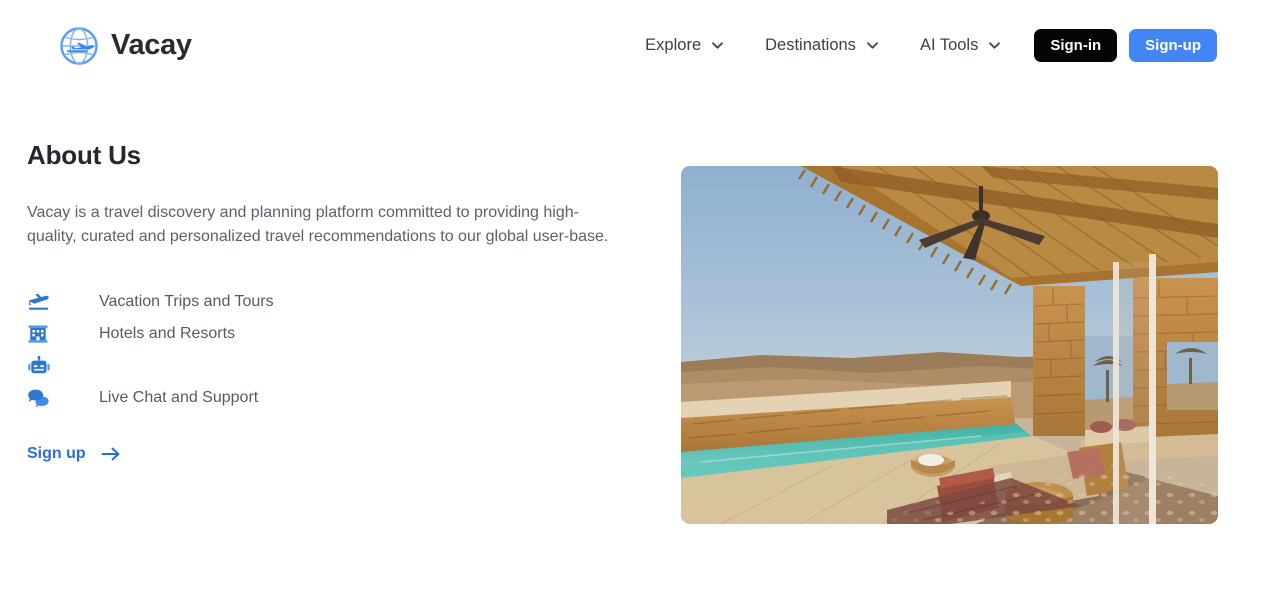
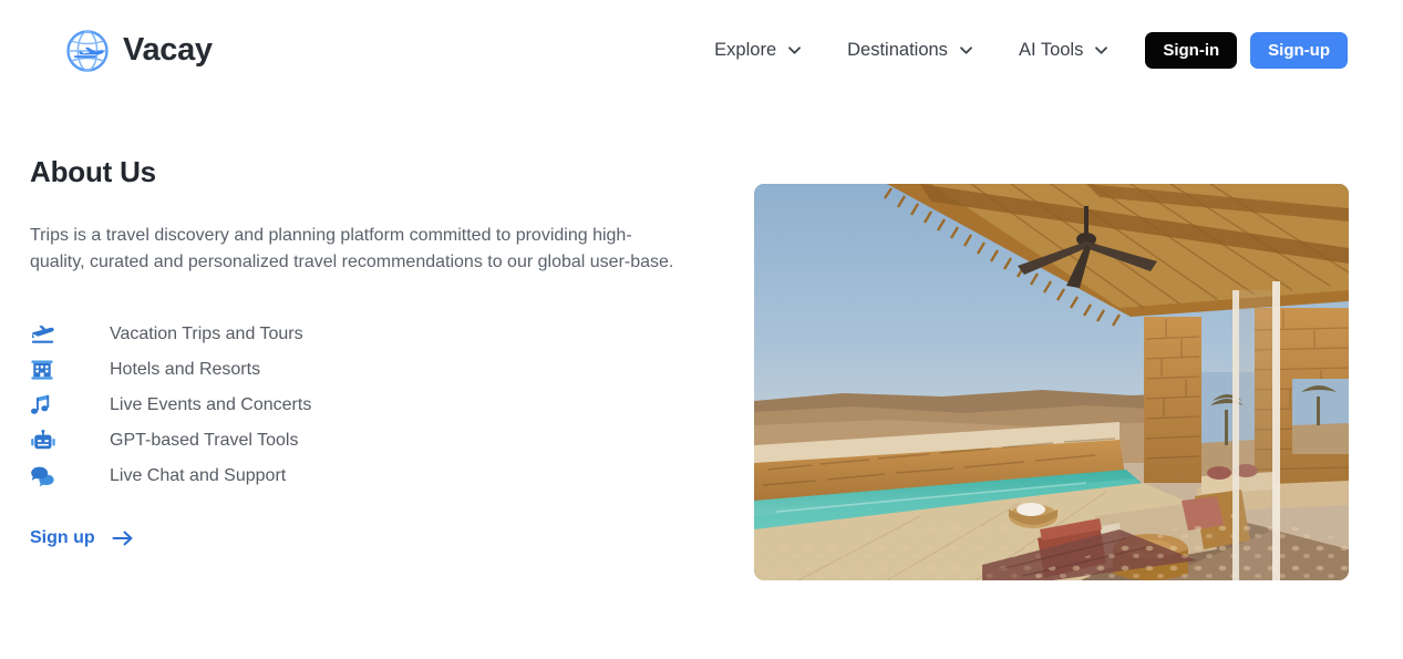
  Vacay
  Explore
  Destinations
  AI Tools
  Sign-in
  Sign-up
  About Us
- Vacay is a travel discovery and planning platform committed to providing high-quality, curated and personalized travel recommendations to our global user-base.
+ Trips is a travel discovery and planning platform committed to providing high-quality, curated and personalized travel recommendations to our global user-base.
  Vacation Trips and Tours
  Hotels and Resorts
+ Live Events and Concerts
+ GPT-based Travel Tools
  Live Chat and Support
  Sign up
